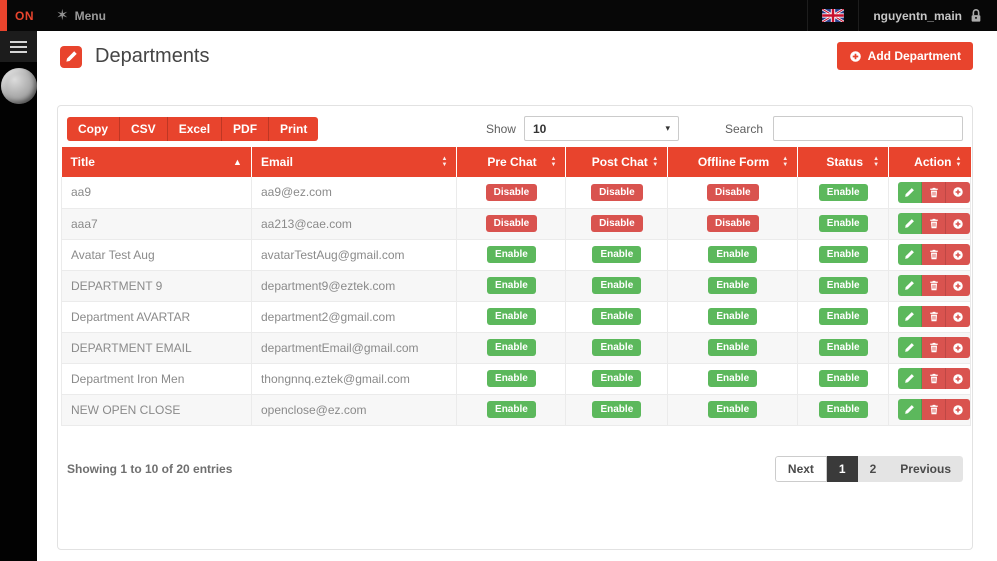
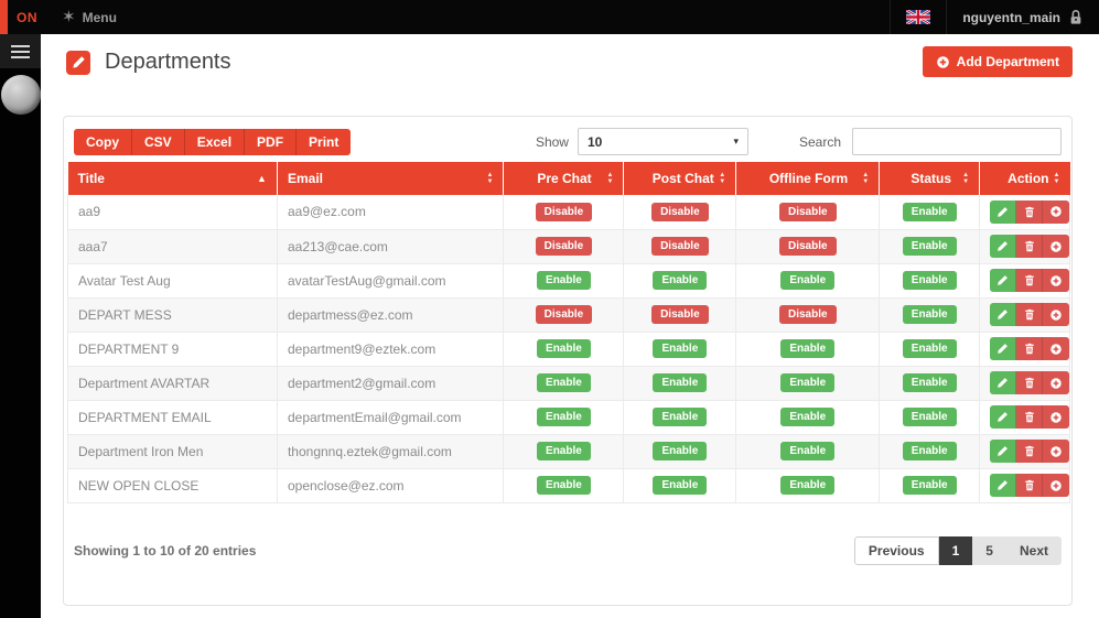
  ON
  ✶
  Menu
  nguyentn_main
  Departments
  Add Department
  Copy
  CSV
  Excel
  PDF
  Print
  Show
  10
  ▾
  Search
  Title ▲	Email	Pre Chat	Post Chat	Offline Form	Status	Action
  aa9	aa9@ez.com	Disable	Disable	Disable	Enable
  aaa7	aa213@cae.com	Disable	Disable	Disable	Enable
  Avatar Test Aug	avatarTestAug@gmail.com	Enable	Enable	Enable	Enable
+ DEPART MESS	departmess@ez.com	Disable	Disable	Disable	Enable
  DEPARTMENT 9	department9@eztek.com	Enable	Enable	Enable	Enable
  Department AVARTAR	department2@gmail.com	Enable	Enable	Enable	Enable
  DEPARTMENT EMAIL	departmentEmail@gmail.com	Enable	Enable	Enable	Enable
  Department Iron Men	thongnnq.eztek@gmail.com	Enable	Enable	Enable	Enable
  NEW OPEN CLOSE	openclose@ez.com	Enable	Enable	Enable	Enable
  Showing 1 to 10 of 20 entries
- Next
+ Previous
  1
- 2
+ 5
- Previous
+ Next
